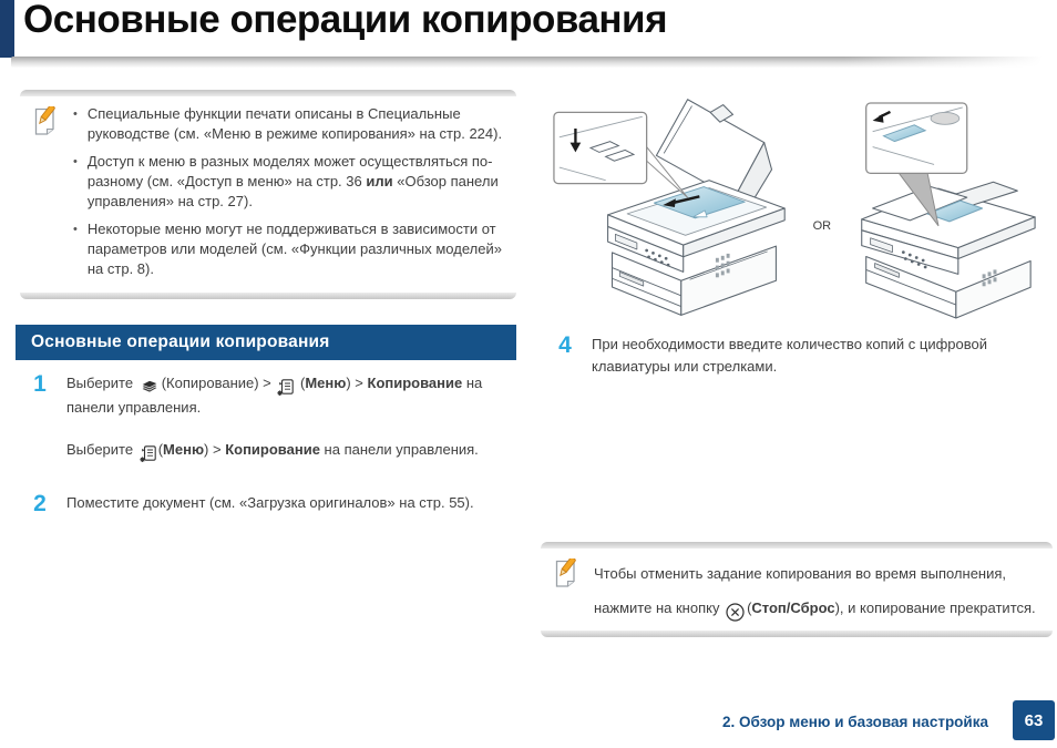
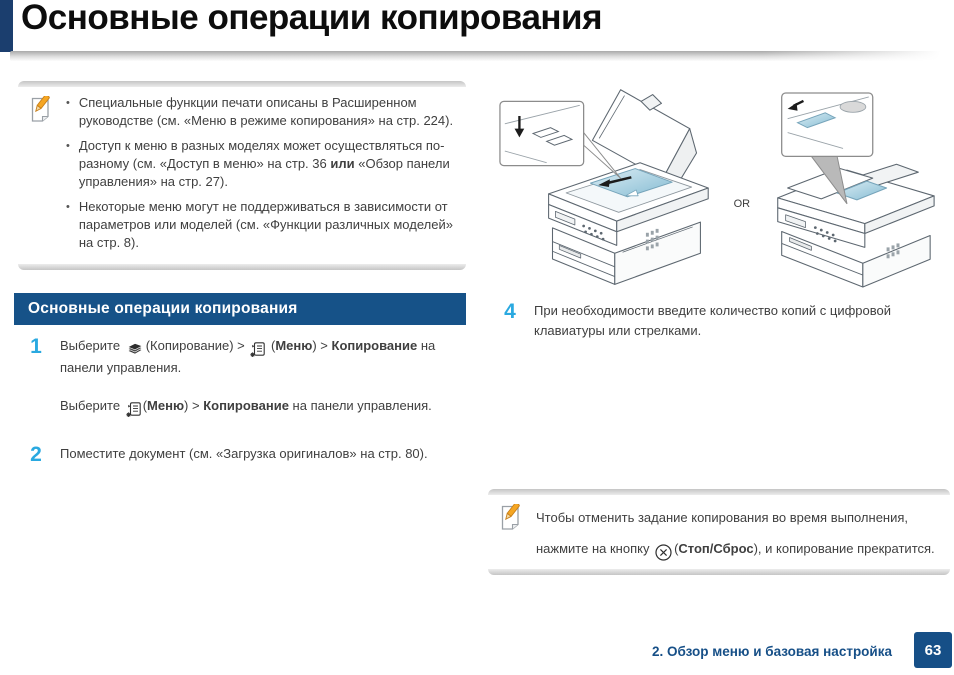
  Основные операции копирования
  •
- Специальные функции печати описаны в Специальные руководстве (см. «Меню в режиме копирования» на стр. 224).
+ Специальные функции печати описаны в Расширенном руководстве (см. «Меню в режиме копирования» на стр. 224).
  •
  Доступ к меню в разных моделях может осуществляться по-разному (см. «Доступ в меню» на стр. 36 или «Обзор панели управления» на стр. 27).
  •
  Некоторые меню могут не поддерживаться в зависимости от параметров или моделей (см. «Функции различных моделей» на стр. 8).
  OR
  Основные операции копирования
  1
  Выберите (Копирование) > (Меню) > Копирование на панели управления.
  Выберите (Меню) > Копирование на панели управления.
  2
- Поместите документ (см. «Загрузка оригиналов» на стр. 55).
+ Поместите документ (см. «Загрузка оригиналов» на стр. 80).
  4
  При необходимости введите количество копий с цифровой клавиатуры или стрелками.
  Чтобы отменить задание копирования во время выполнения,
  нажмите на кнопку (Стоп/Сброс), и копирование прекратится.
  2. Обзор меню и базовая настройка
  63
